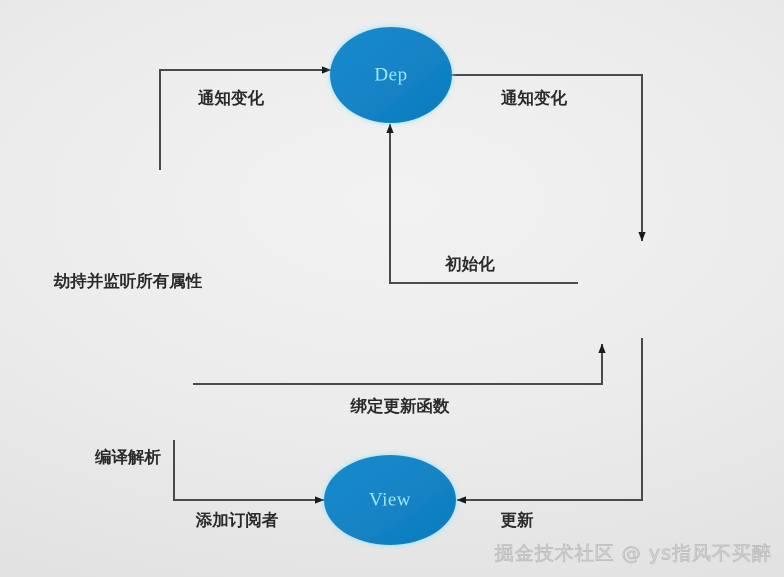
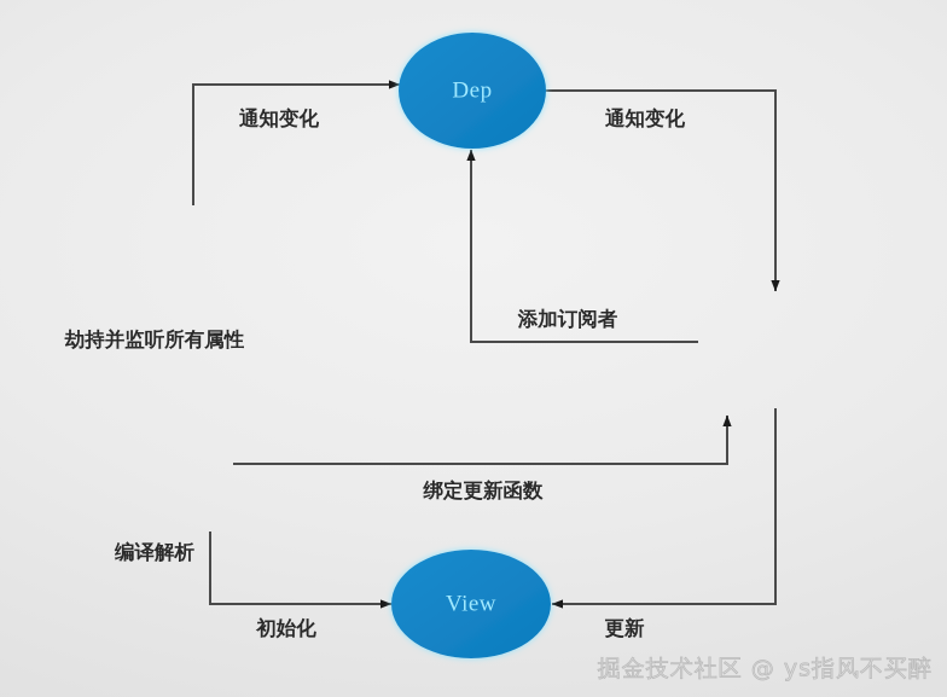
  通知变化
  通知变化
- 初始化
+ 添加订阅者
  绑定更新函数
- 添加订阅者
+ 初始化
  更新
  Dep
  View
  劫持并监听所有属性
  编译解析
  掘金技术社区 @ ys指风不买醉
